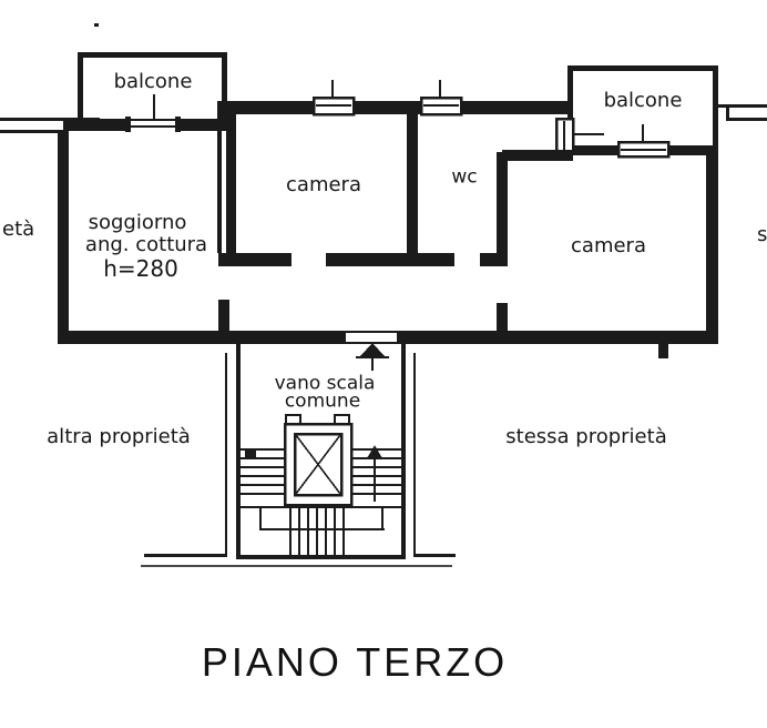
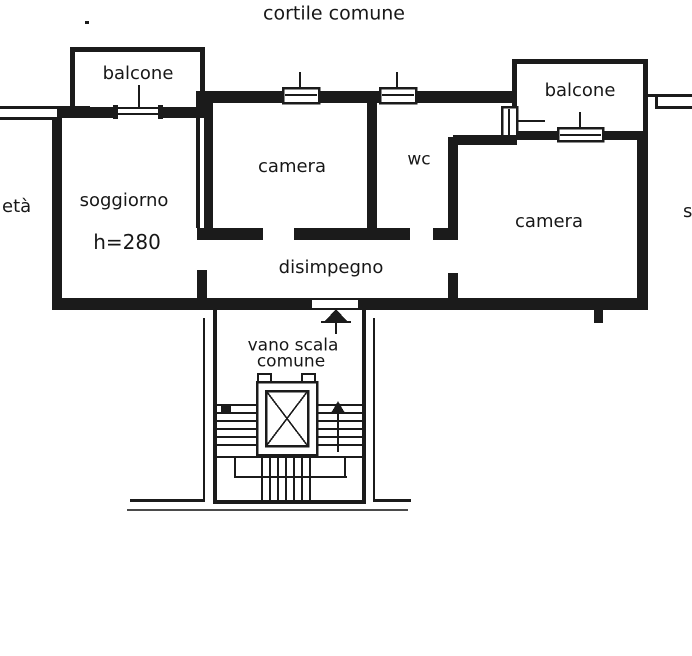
+ cortile comune
  balcone
  balcone
  camera
  wc
  soggiorno
- ang. cottura
  h=280
  camera
+ disimpegno
  vano scala
  comune
- altra proprietà
- stessa proprietà
  età
  s
- PIANO TERZO
